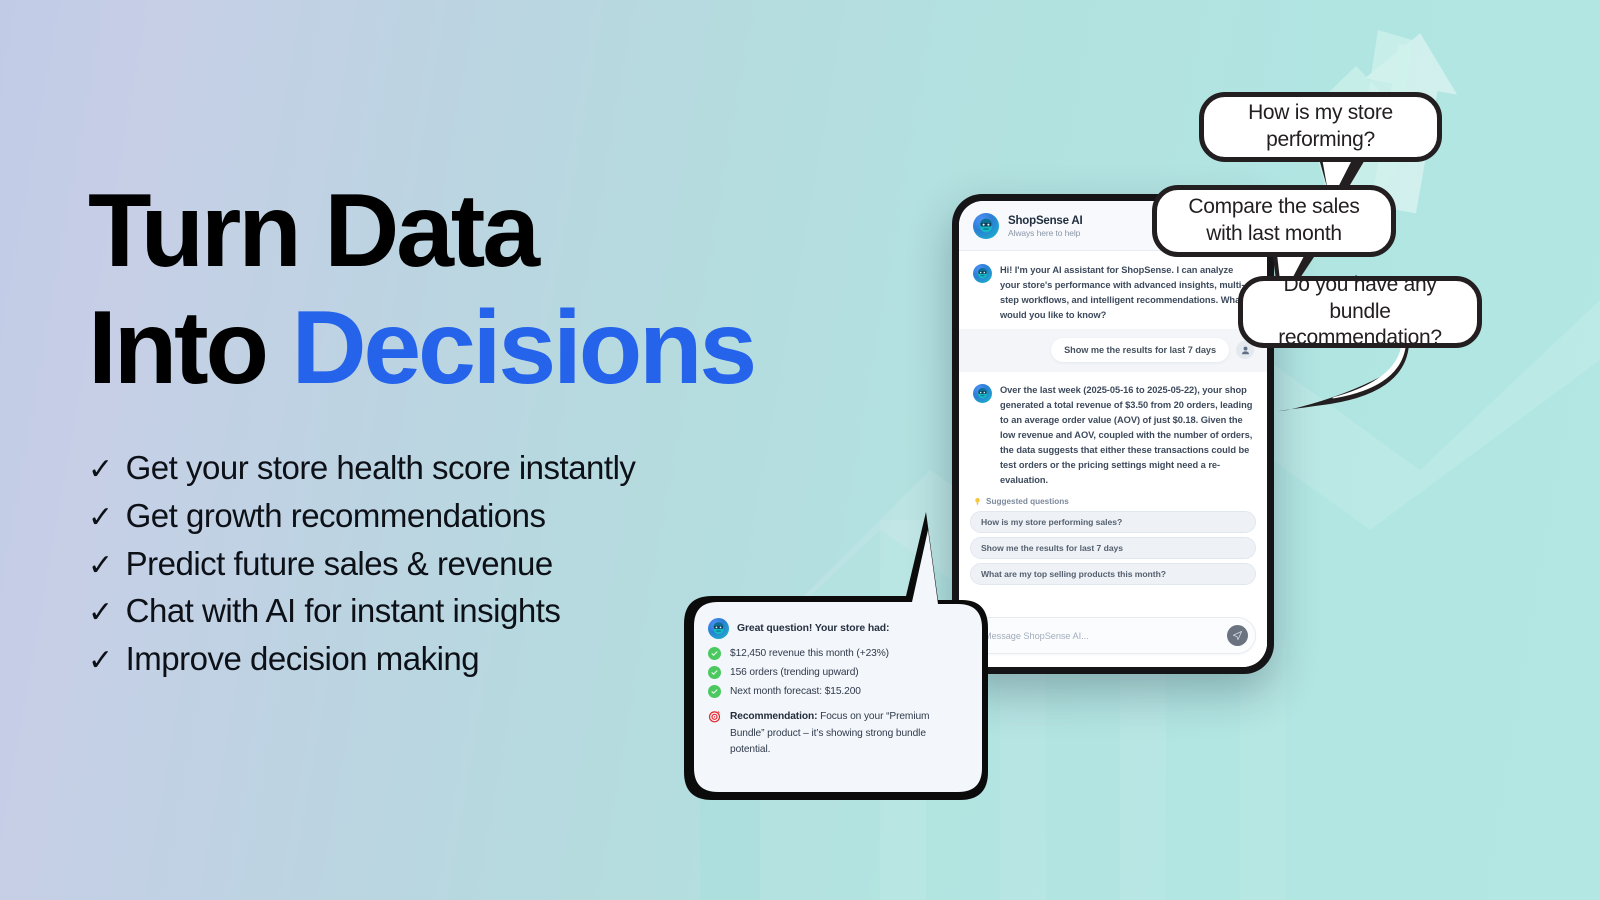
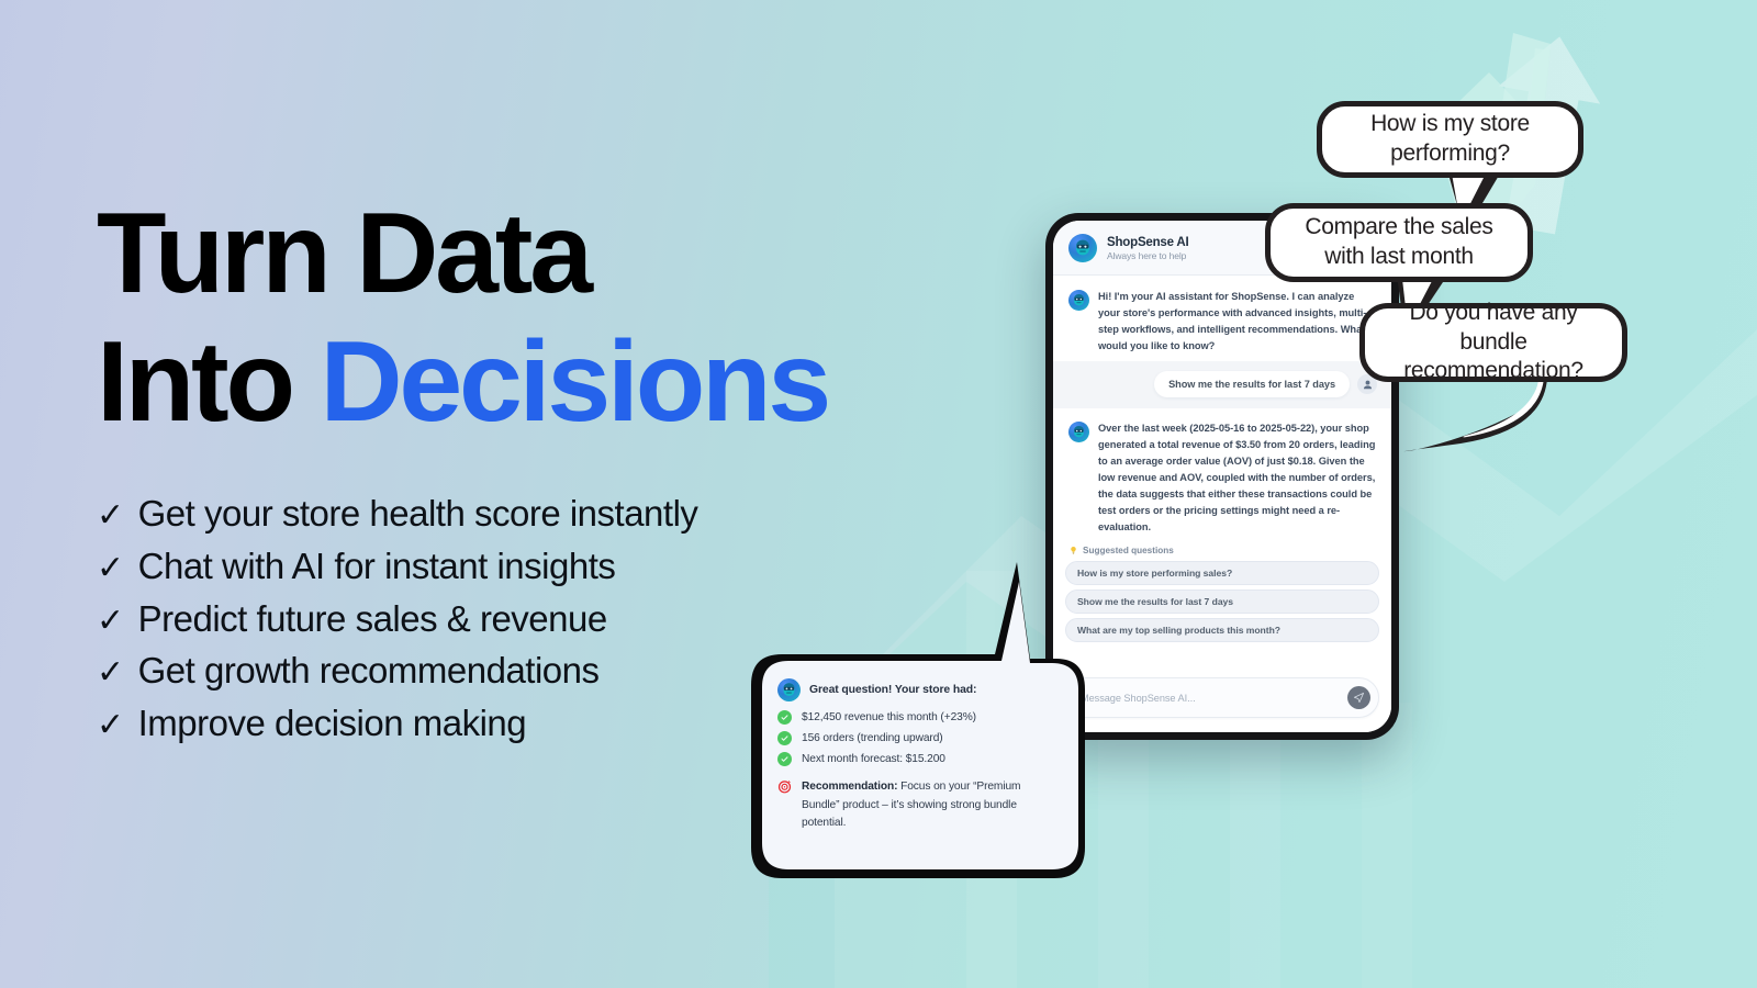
  Turn Data
  Into Decisions
  ✓
  Get your store health score instantly
  ✓
- Get growth recommendations
+ Chat with AI for instant insights
  ✓
  Predict future sales & revenue
  ✓
- Chat with AI for instant insights
+ Get growth recommendations
  ✓
  Improve decision making
  ShopSense AI
  Always here to help
  Hi! I'm your AI assistant for ShopSense. I can analyze your store's performance with advanced insights, multistep workflows, and intelligent recommendations. Wh would you like to know?
  Show me the results for last 7 days
  Over the last week (2025-05-16 to 2025-05-22), your shop generated a total revenue of $3.50 from 20 orders, leading to an average order value (AOV) of just $0.18. Given the low revenue and AOV, coupled with the number of orders, the data suggests that either these transactions could be test orders or the pricing settings might need a re-evaluation.
  Suggested questions
  How is my store performing sales?
  Show me the results for last 7 days
  What are my top selling products this month?
  essage ShopSense AI...
  How is my store performing?
  Compare the sales with last month
  Do you have any bundle recommendation?
  Great question! Your store had:
  $12,450 revenue this month (+23%)
  156 orders (trending upward)
  Next month forecast: $15.200
  Recommendation: Focus on your “Premium Bundle” product – it’s showing strong bundle potential.
